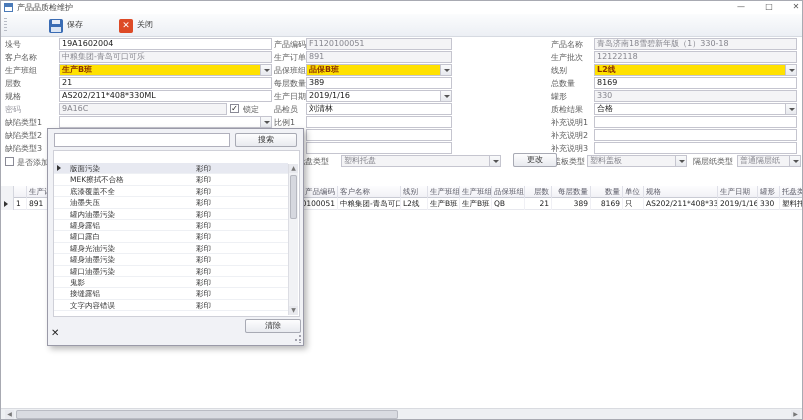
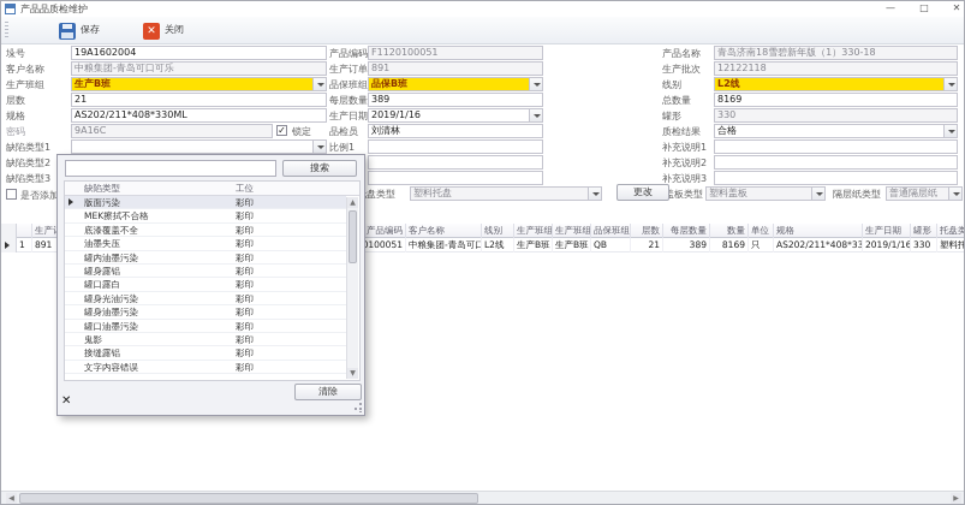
  产品品质检维护
  —
  □
  ✕
  保存
  ✕
  关闭
  垛号
  19A1602004
  产品编码
  F1120100051
  产品名称
  青岛济南18雪碧新年版（1）330-18
  客户名称
  中粮集团-青岛可口可乐
  生产订单
  891
  生产批次
  12122118
  生产班组
  生产B班
  品保班组
  品保B班
  线别
  L2线
  层数
  21
  每层数量
  389
  总数量
  8169
  规格
  AS202/211*408*330ML
  生产日期
  2019/1/16
  罐形
  330
  密码
  9A16C
  品检员
  刘清林
  质检结果
  合格
  缺陷类型1
  比例1
  补充说明1
  缺陷类型2
  补充说明2
  缺陷类型3
  补充说明3
  盘类型
  塑料托盘
  盖板类型
  塑料盖板
  隔层纸类型
  普通隔层纸
  ✓
  锁定
  是否添加
  更改
  产品编码
  客户名称
  线别
  生产班组
  生产班组
  品保班组
  层数
  每层数量
  数量
  单位
  规格
  生产日期
  罐形
  托盘类
  1
  891
  中粮集团-青岛可口
  L2线
  生产B班
  生产B班
  QB
  21
  389
  8169
  只
  AS202/211*408*33
  2019/1/16
  330
  塑料托
  搜索
+ 缺陷类型
+ 工位
  版面污染
  彩印
  MEK擦拭不合格
  彩印
  底漆覆盖不全
  彩印
  油墨失压
  彩印
  罐内油墨污染
  彩印
  罐身露铝
  彩印
  罐口露白
  彩印
  罐身光油污染
  彩印
  罐身油墨污染
  彩印
  罐口油墨污染
  彩印
  鬼影
  彩印
  接缝露铝
  彩印
  文字内容错误
  彩印
  清除
  ✕
